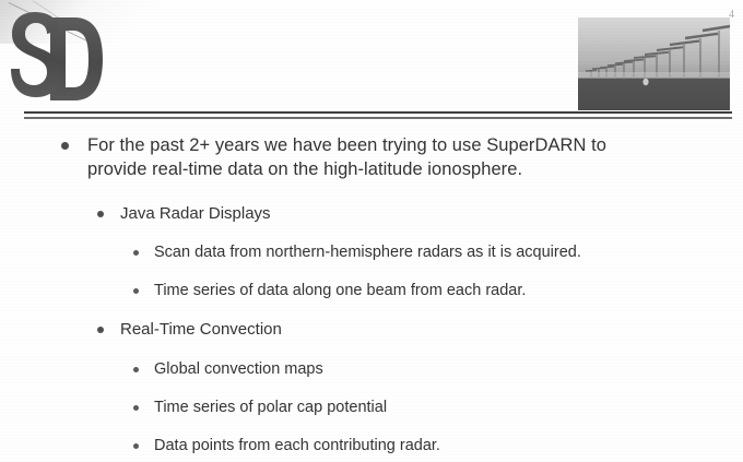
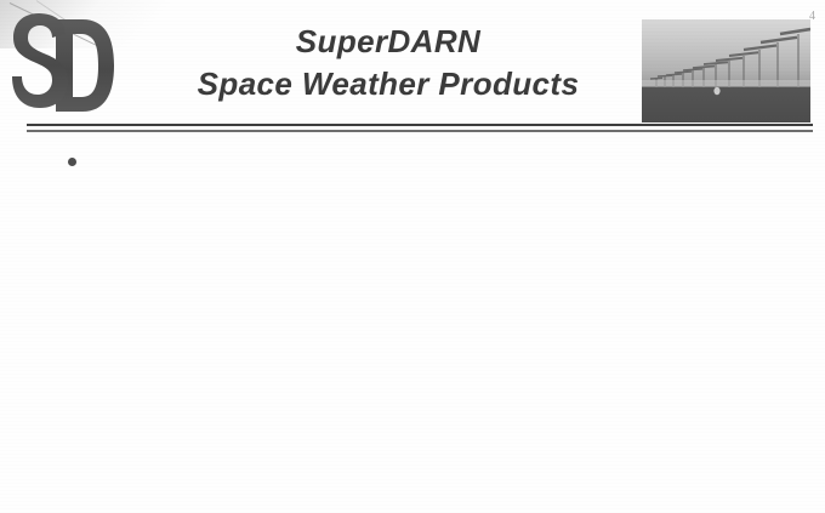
+ SuperDARN
+ Space Weather Products
  4
- For the past 2+ years we have been trying to use SuperDARN to provide real-time data on the high-latitude ionosphere.
- Java Radar Displays
- Scan data from northern-hemisphere radars as it is acquired.
- Time series of data along one beam from each radar.
- Real-Time Convection
- Global convection maps
- Time series of polar cap potential
- Data points from each contributing radar.
